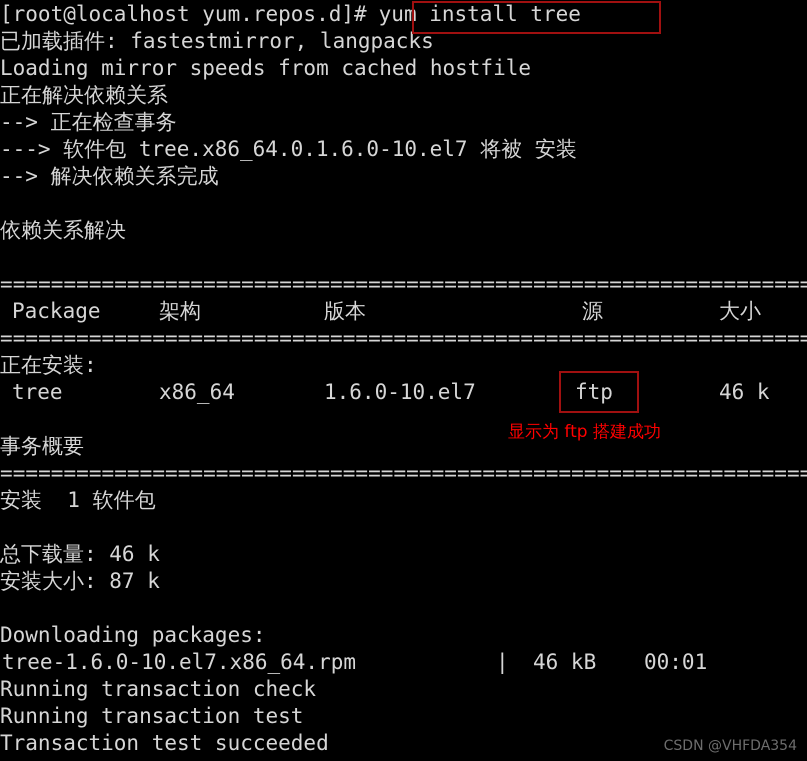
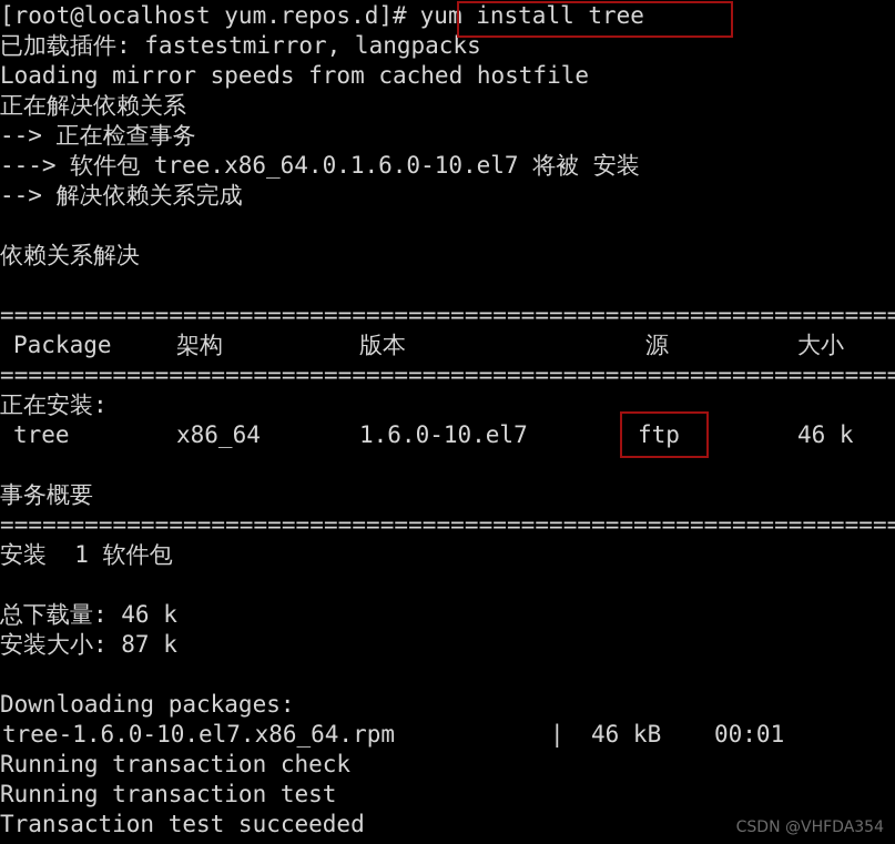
  [root@localhost yum.repos.d]# yum install tree
  已加载插件: fastestmirror, langpacks
  Loading mirror speeds from cached hostfile
  正在解决依赖关系
  --> 正在检查事务
  ---> 软件包 tree.x86_64.0.1.6.0-10.el7 将被 安装
  --> 解决依赖关系完成
  依赖关系解决
  ================================================================
  Package
  架构
  版本
  源
  大小
  ================================================================
  正在安装:
  tree
  x86_64
  1.6.0-10.el7
  ftp
  46 k
  事务概要
  ================================================================
  安装 1 软件包
  总下载量: 46 k
  安装大小: 87 k
  Downloading packages:
  tree-1.6.0-10.el7.x86_64.rpm
  |
  46 kB
  00:01
  Running transaction check
  Running transaction test
  Transaction test succeeded
- 显示为 ftp 搭建成功
  CSDN @VHFDA354
